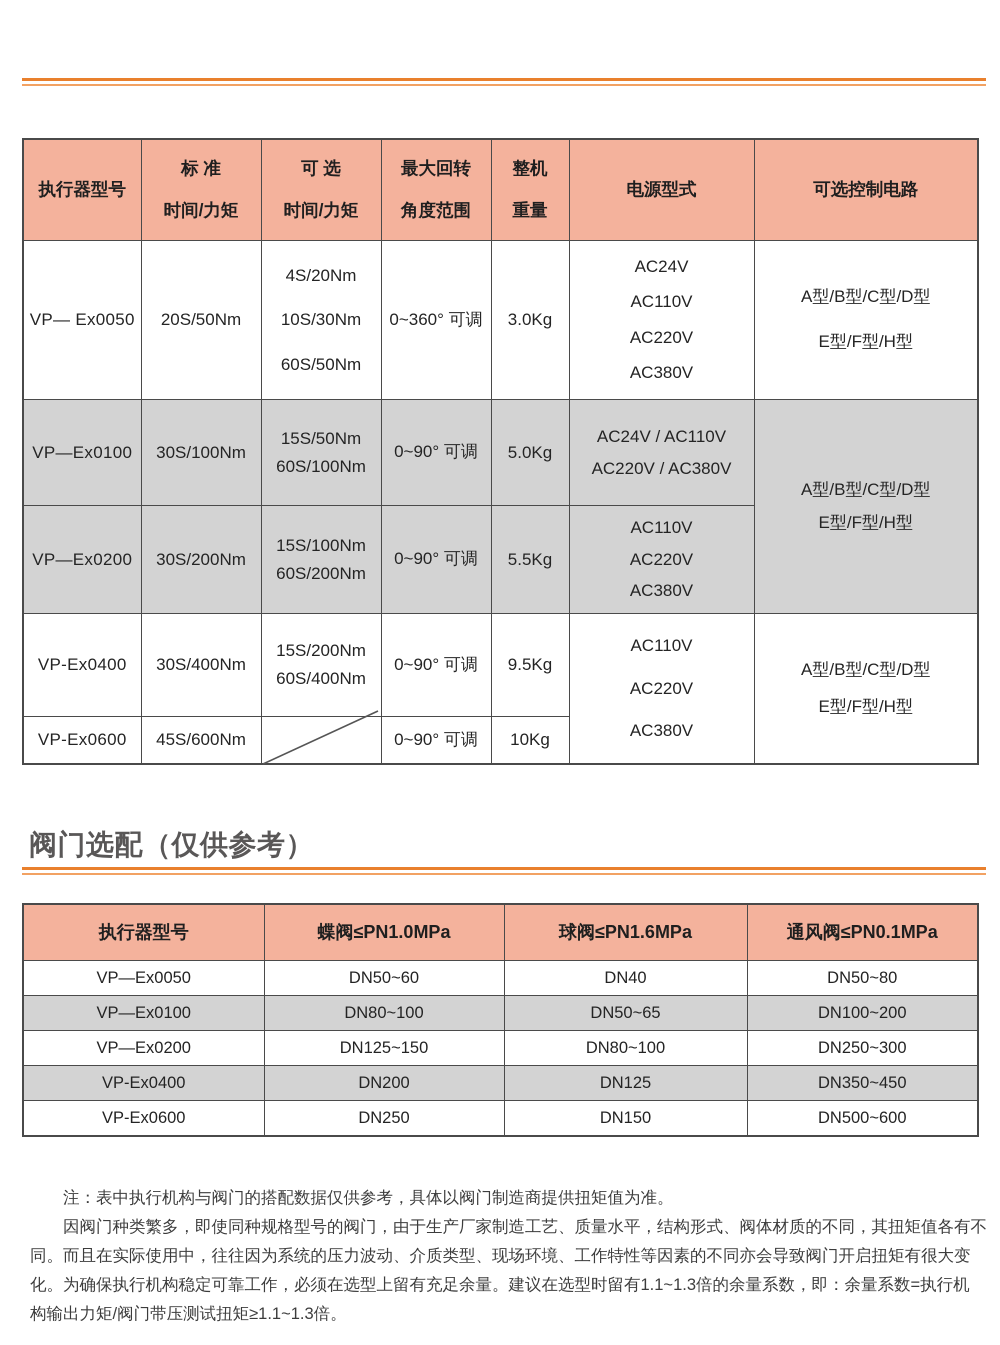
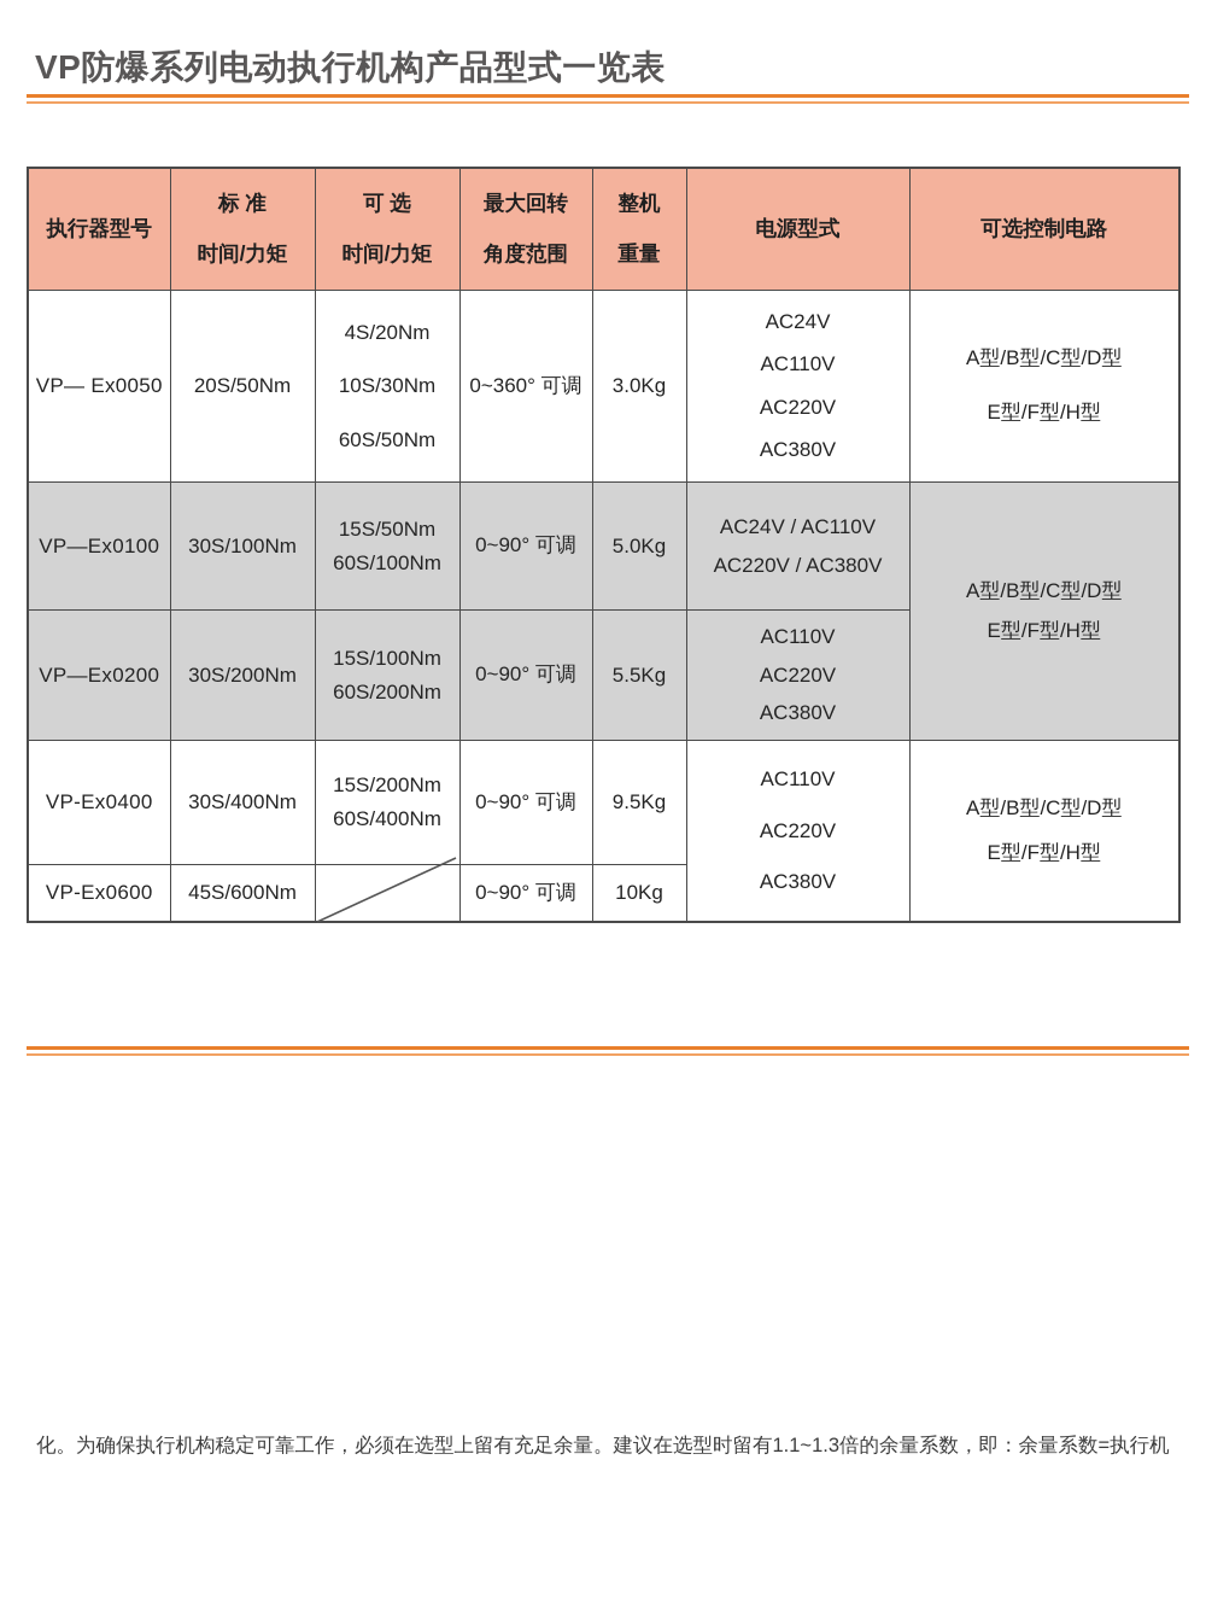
+ VP防爆系列电动执行机构产品型式一览表
  执行器型号	标 准 时间/力矩	可 选 时间/力矩	最大回转 角度范围	整机 重量	电源型式	可选控制电路
  VP— Ex0050	20S/50Nm	4S/20Nm 10S/30Nm 60S/50Nm	0~360° 可调	3.0Kg	AC24V AC110V AC220V AC380V	A型/B型/C型/D型 E型/F型/H型
  VP—Ex0100	30S/100Nm	15S/50Nm 60S/100Nm	0~90° 可调	5.0Kg	AC24V / AC110V AC220V / AC380V	A型/B型/C型/D型 E型/F型/H型
  VP—Ex0200	30S/200Nm	15S/100Nm 60S/200Nm	0~90° 可调	5.5Kg	AC110V AC220V AC380V
  VP-Ex0400	30S/400Nm	15S/200Nm 60S/400Nm	0~90° 可调	9.5Kg	AC110V AC220V AC380V	A型/B型/C型/D型 E型/F型/H型
  VP-Ex0600	45S/600Nm		0~90° 可调	10Kg
- 阀门选配（仅供参考）
- 执行器型号	蝶阀≤PN1.0MPa	球阀≤PN1.6MPa	通风阀≤PN0.1MPa
- VP—Ex0050	DN50~60	DN40	DN50~80
- VP—Ex0100	DN80~100	DN50~65	DN100~200
- VP—Ex0200	DN125~150	DN80~100	DN250~300
- VP-Ex0400	DN200	DN125	DN350~450
- VP-Ex0600	DN250	DN150	DN500~600
- 注：表中执行机构与阀门的搭配数据仅供参考，具体以阀门制造商提供扭矩值为准。
- 因阀门种类繁多，即使同种规格型号的阀门，由于生产厂家制造工艺、质量水平，结构形式、阀体材质的不同，其扭矩值各有不
- 同。而且在实际使用中，往往因为系统的压力波动、介质类型、现场环境、工作特性等因素的不同亦会导致阀门开启扭矩有很大变
  化。为确保执行机构稳定可靠工作，必须在选型上留有充足余量。建议在选型时留有1.1~1.3倍的余量系数，即：余量系数=执行机
- 构输出力矩/阀门带压测试扭矩≥1.1~1.3倍。
